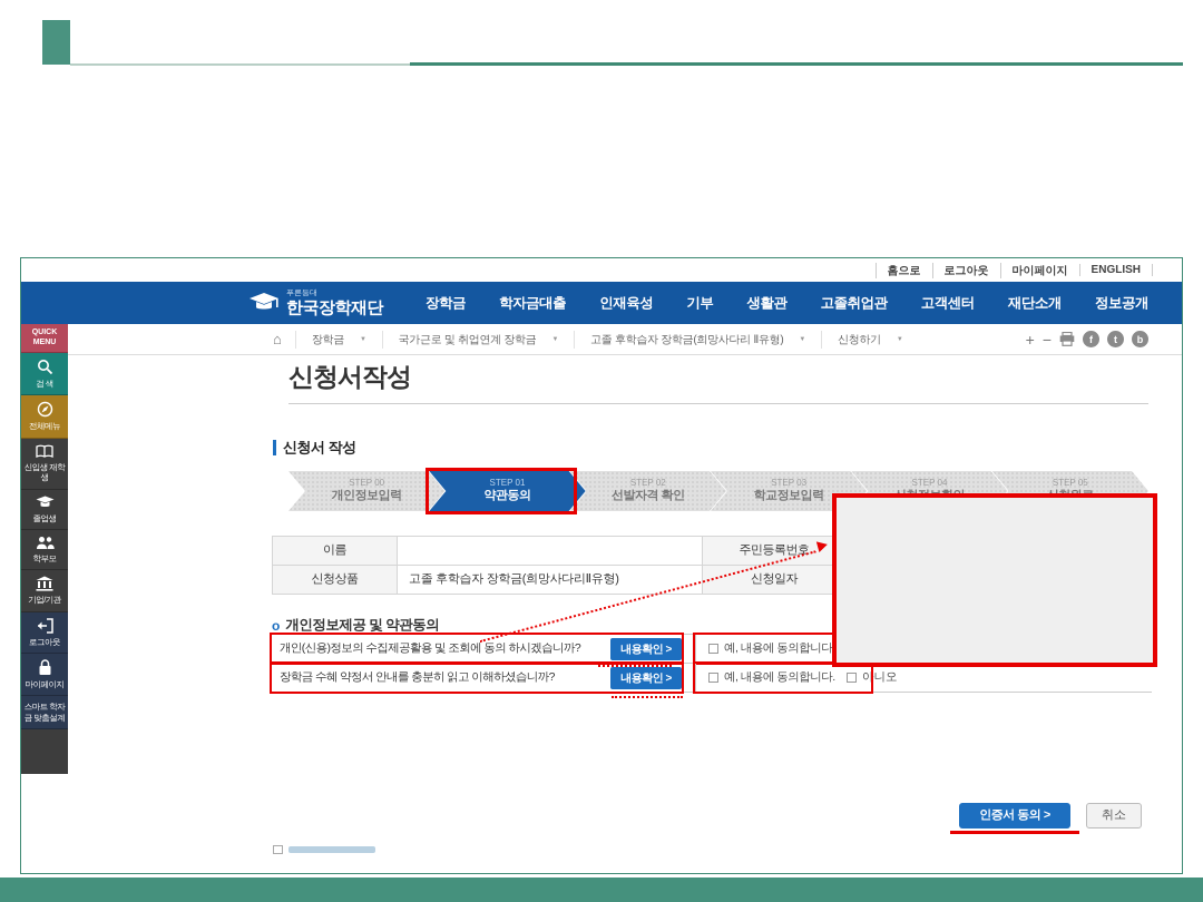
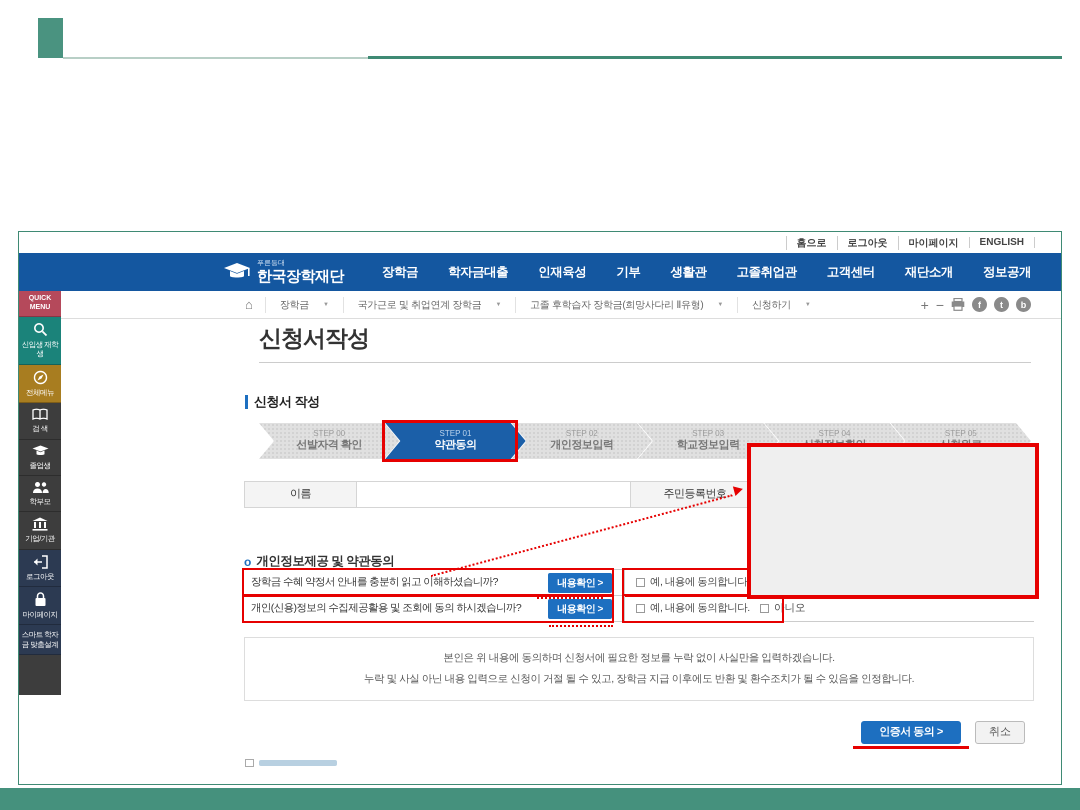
  홈으로
  로그아웃
  마이페이지
  ENGLISH
  한국장학재단
  장학금
  학자금대출
  인재육성
  기부
  생활관
  고졸취업관
  고객센터
  재단소개
  정보공개
  ⌂
  장학금
  국가근로 및 취업연계 장학금
  고졸 후학습자 장학금(희망사다리 Ⅱ유형)
  신청하기
  +
  −
  f
  t
  b
- 검 색
+ 신입생 재학생
  전체메뉴
- 신입생 재학생
+ 검 색
  졸업생
  학부모
  기업/기관
  로그아웃
  마이페이지
  스마트 학자금 맞춤설계
  신청서작성
  신청서 작성
  STEP 00
- 개인정보입력
+ 선발자격 확인
  STEP 01
  약관동의
  STEP 02
- 선발자격 확인
+ 개인정보입력
  STEP 03
  학교정보입력
  STEP 04
  STEP 05
  이름		주민등록번호
- 신청상품	고졸 후학습자 장학금(희망사다리Ⅱ유형)	신청일자
  o
  개인정보제공 및 약관동의
- 개인(신용)정보의 수집제공활용 및 조회에 동의 하시겠습니까?
+ 장학금 수혜 약정서 안내를 충분히 읽고 이해하셨습니까?
  내용확인 >
  예, 내용에 동의합니다
- 장학금 수혜 약정서 안내를 충분히 읽고 이해하셨습니까?
+ 개인(신용)정보의 수집제공활용 및 조회에 동의 하시겠습니까?
  내용확인 >
  예, 내용에 동의합니다.
  아니오
+ 본인은 위 내용에 동의하며 신청서에 필요한 정보를 누락 없이 사실만을 입력하겠습니다.
+ 누락 및 사실 아닌 내용 입력으로 신청이 거절 될 수 있고, 장학금 지급 이후에도 반환 및 환수조치가 될 수 있음을 인정합니다.
  인증서 동의 >
  취소
